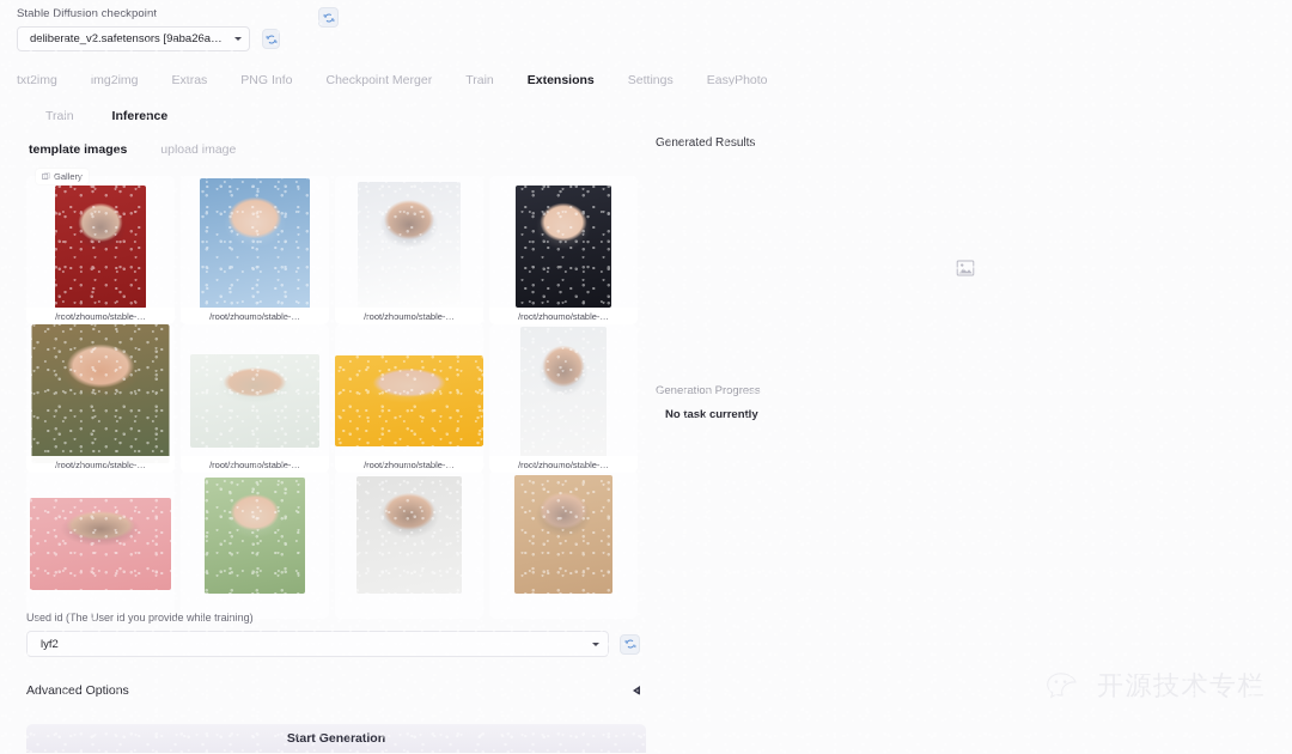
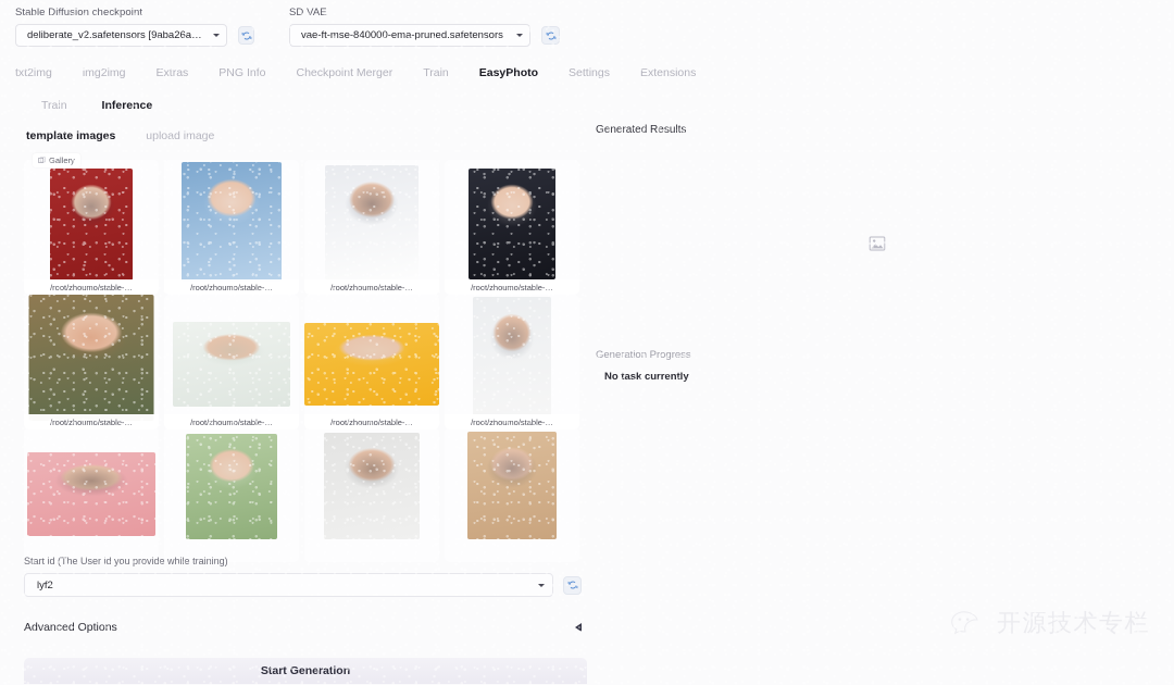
  Stable Diffusion checkpoint
  deliberate_v2.safetensors [9aba26abdf
+ SD VAE
+ vae-ft-mse-840000-ema-pruned.safetensors
  txt2img
  img2img
  Extras
  PNG Info
  Checkpoint Merger
  Train
- Extensions
+ EasyPhoto
  Settings
- EasyPhoto
+ Extensions
  Train
  Inference
  template images
  upload image
  Gallery
  /root/zhoumo/stable-…
  /root/zhoumo/stable-…
  /root/zhoumo/stable-…
  /root/zhoumo/stable-…
  /root/zhoumo/stable-…
  /root/zhoumo/stable-…
  /root/zhoumo/stable-…
  /root/zhoumo/stable-…
  Generated Results
  Generation Progress
  No task currently
- Used id (The User id you provide while training)
+ Start id (The User id you provide while training)
  lyf2
  Advanced Options
  Start Generation
